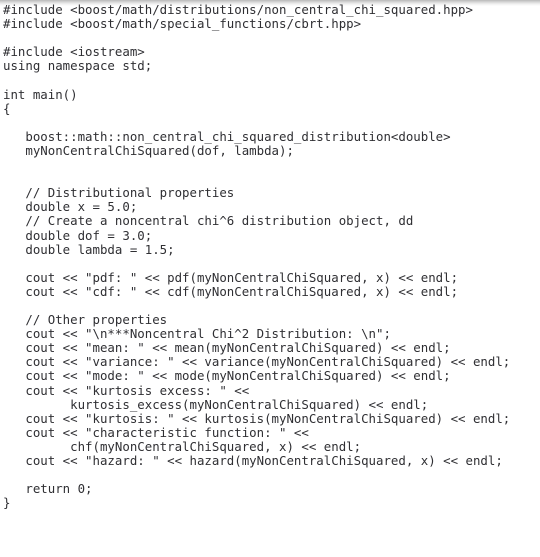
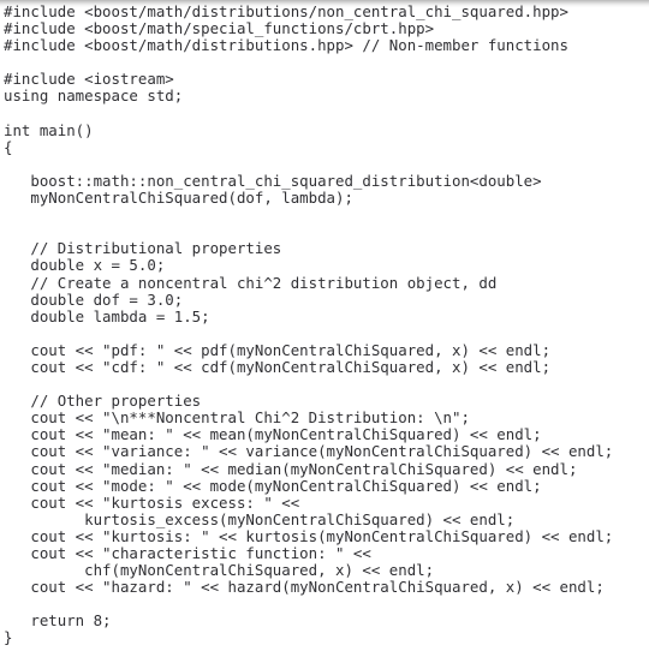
  #include <boost/math/distributions/non_central_chi_squared.hpp>
  #include <boost/math/special_functions/cbrt.hpp>
+ #include <boost/math/distributions.hpp> // Non-member functions
  #include <iostream>
  using namespace std;
  int main()
  {
  boost::math::non_central_chi_squared_distribution<double>
  myNonCentralChiSquared(dof, lambda);
  // Distributional properties
  double x = 5.0;
- // Create a noncentral chi^6 distribution object, dd
+ // Create a noncentral chi^2 distribution object, dd
  double dof = 3.0;
  double lambda = 1.5;
  cout << "pdf: " << pdf(myNonCentralChiSquared, x) << endl;
  cout << "cdf: " << cdf(myNonCentralChiSquared, x) << endl;
  // Other properties
  cout << "\n***Noncentral Chi^2 Distribution: \n";
  cout << "mean: " << mean(myNonCentralChiSquared) << endl;
  cout << "variance: " << variance(myNonCentralChiSquared) << endl;
+ cout << "median: " << median(myNonCentralChiSquared) << endl;
  cout << "mode: " << mode(myNonCentralChiSquared) << endl;
  cout << "kurtosis excess: " <<
  kurtosis_excess(myNonCentralChiSquared) << endl;
  cout << "kurtosis: " << kurtosis(myNonCentralChiSquared) << endl;
  cout << "characteristic function: " <<
  chf(myNonCentralChiSquared, x) << endl;
  cout << "hazard: " << hazard(myNonCentralChiSquared, x) << endl;
- return 0;
+ return 8;
  }
